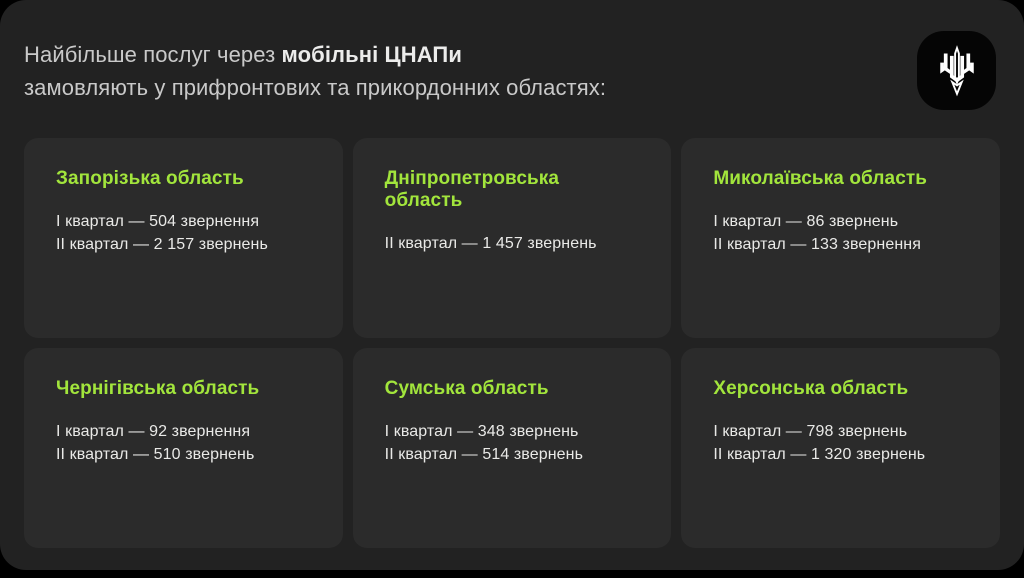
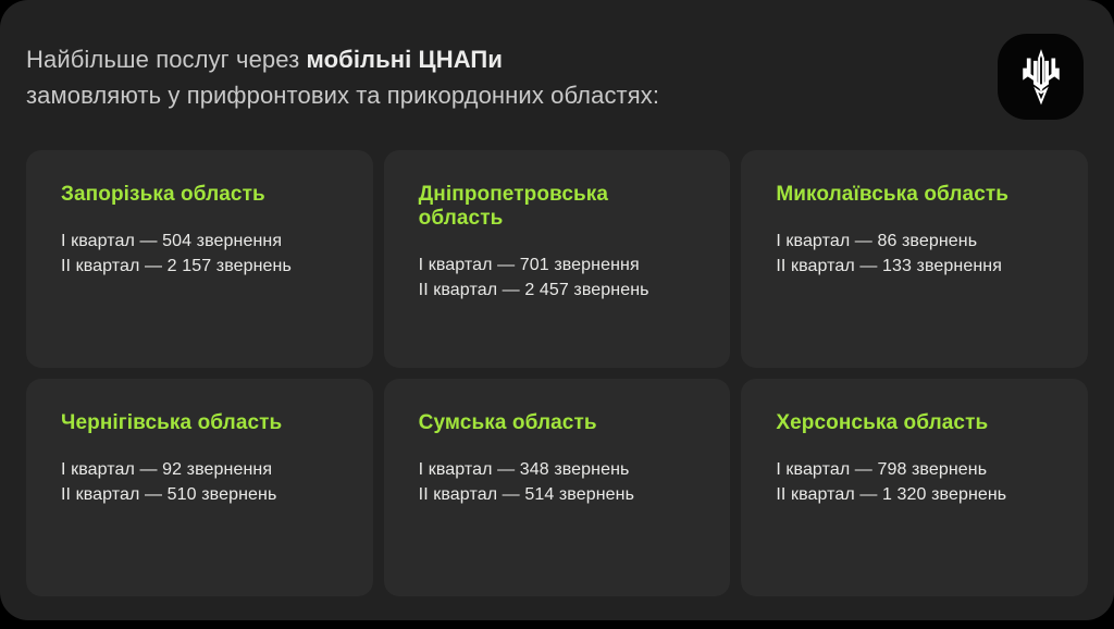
  Найбільше послуг через мобільні ЦНАПи
  замовляють у прифронтових та прикордонних областях:
  Запорізька область
  I квартал — 504 звернення
  II квартал — 2 157 звернень
  Дніпропетровська область
+ I квартал — 701 звернення
- II квартал — 1 457 звернень
+ II квартал — 2 457 звернень
  Миколаївська область
  I квартал — 86 звернень
  II квартал — 133 звернення
  Чернігівська область
  I квартал — 92 звернення
  II квартал — 510 звернень
  Сумська область
  I квартал — 348 звернень
  II квартал — 514 звернень
  Херсонська область
  I квартал — 798 звернень
  II квартал — 1 320 звернень
